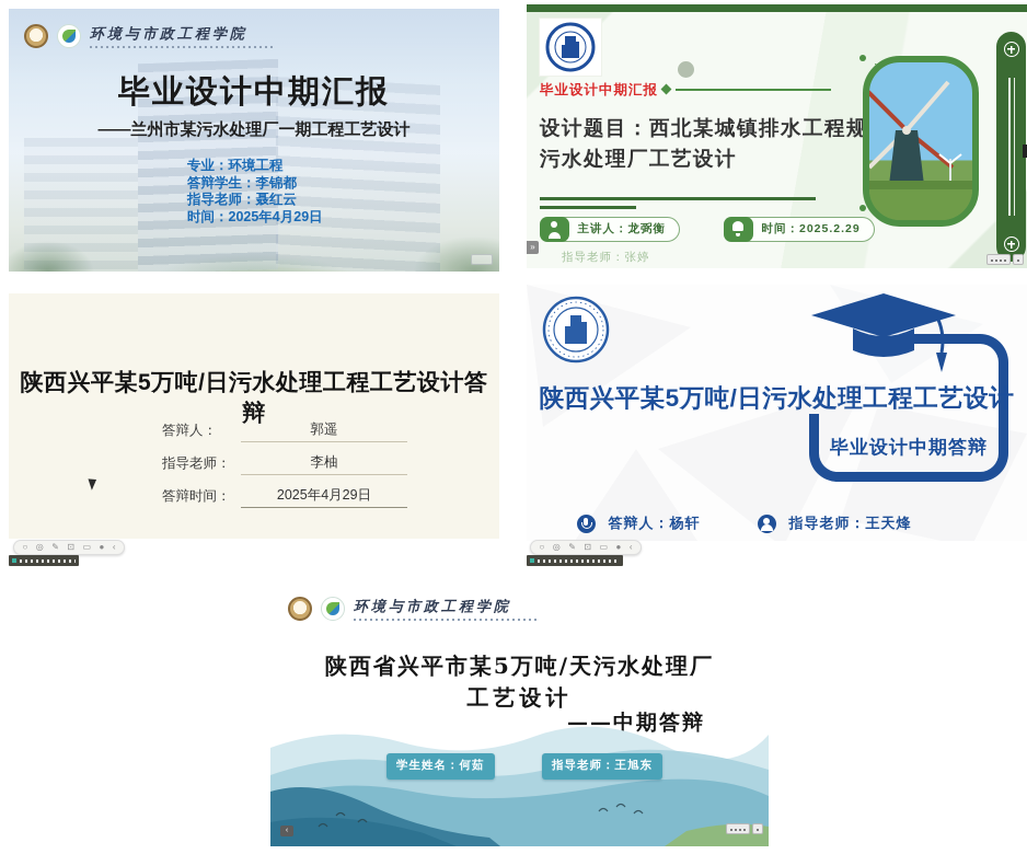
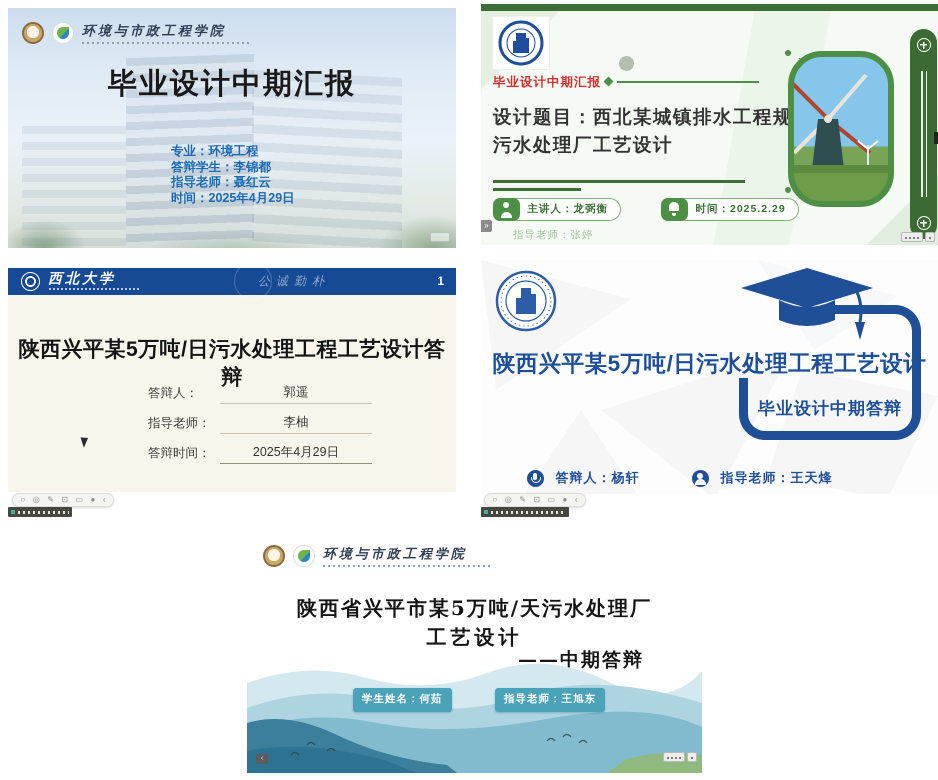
  环境与市政工程学院
  毕业设计中期汇报
- ——兰州市某污水处理厂一期工程工艺设计
  专业：环境工程
  答辩学生：李锦都
  指导老师：聂红云
  时间：2025年4月29日
  毕业设计中期汇报
  设计题目：西北某城镇排水工程规
  污水处理厂工艺设计
  主讲人：龙弼衡
  时间：2025.2.29
  指导老师：张婷
  »
+ 西北大学
+ 公诚勤朴
+ 1
  陕西兴平某5万吨/日污水处理工程工艺设计答辩
  答辩人：
  郭遥
  指导老师：
  李柚
  答辩时间：
  2025年4月29日
  陕西兴平某5万吨/日污水处理工程工艺设计
  毕业设计中期答辩
  答辩人：杨轩
  指导老师：王天烽
  环境与市政工程学院
  陕西省兴平市某5万吨/天污水处理厂
  工艺设计
  ——中期答辩
  学生姓名：何茹
  指导老师：王旭东
  ○
  ◎
  ✎
  ⊡
  ▭
  ●
  ‹
  ○
  ◎
  ✎
  ⊡
  ▭
  ●
  ‹
